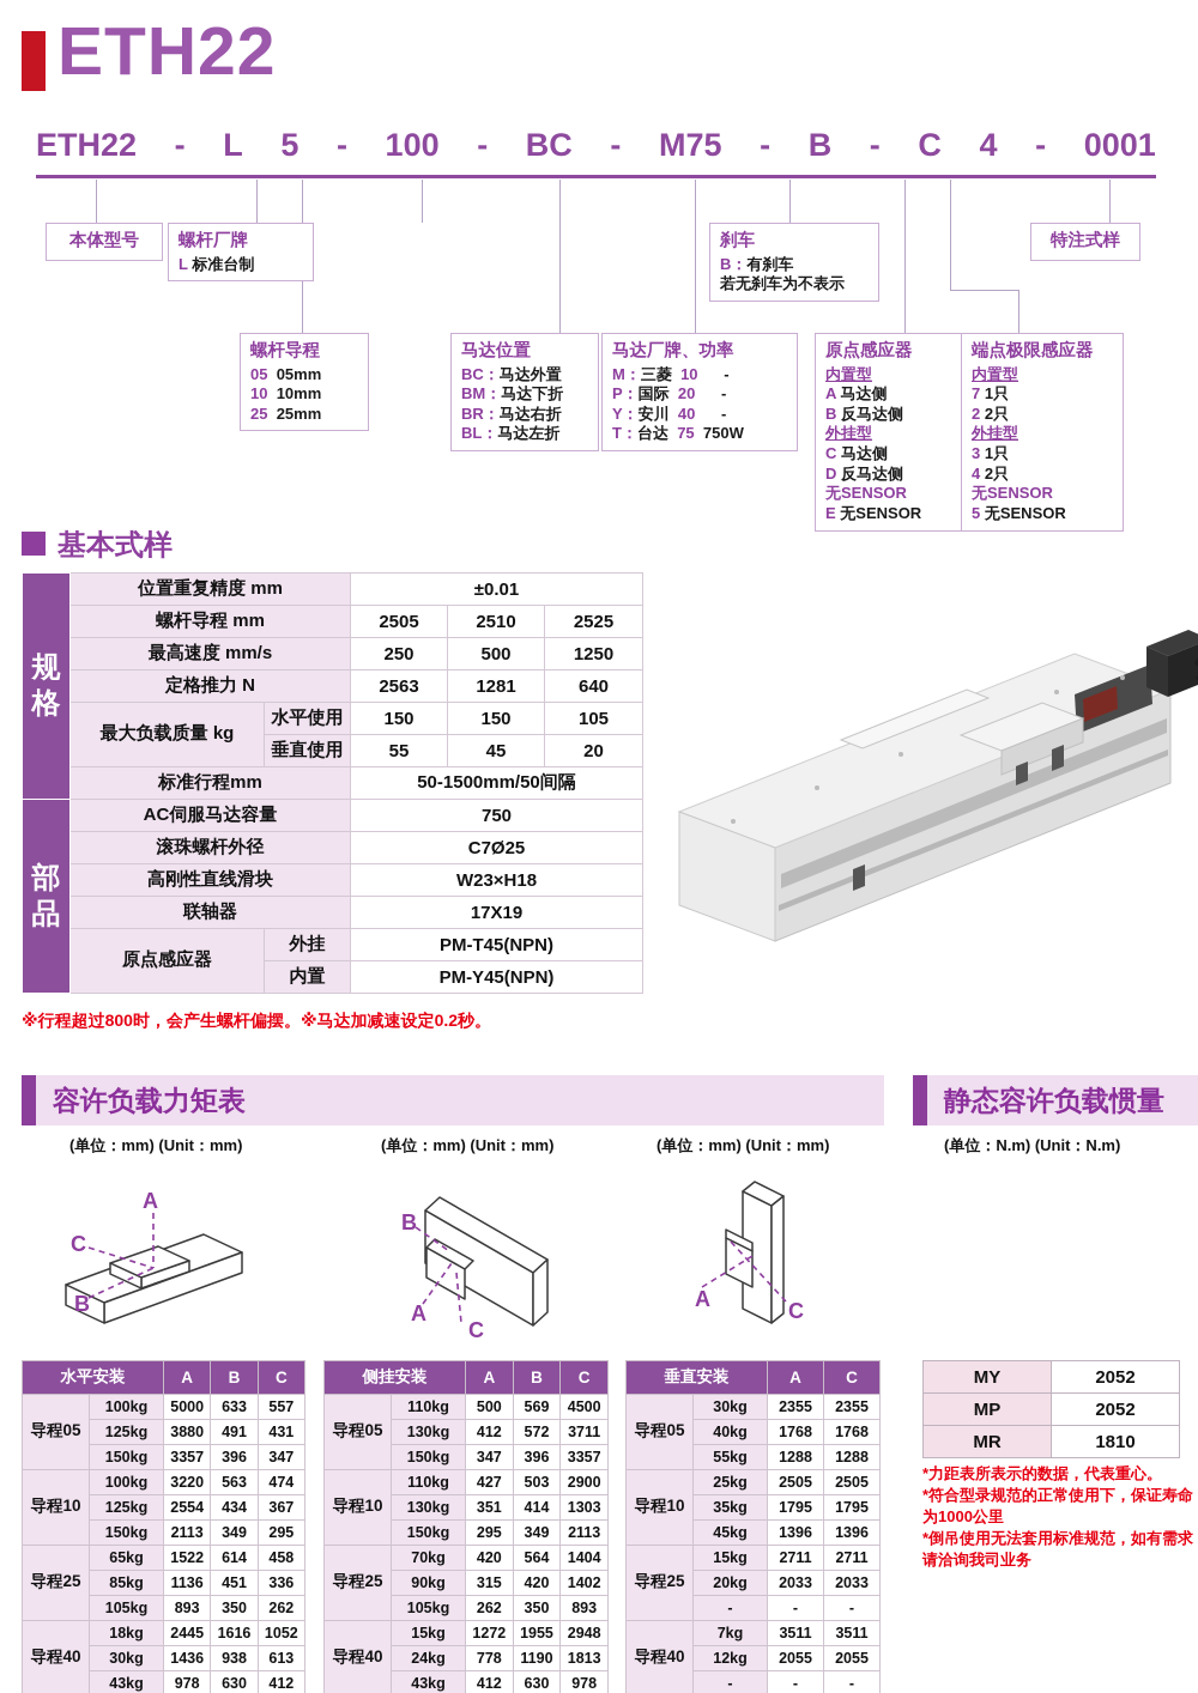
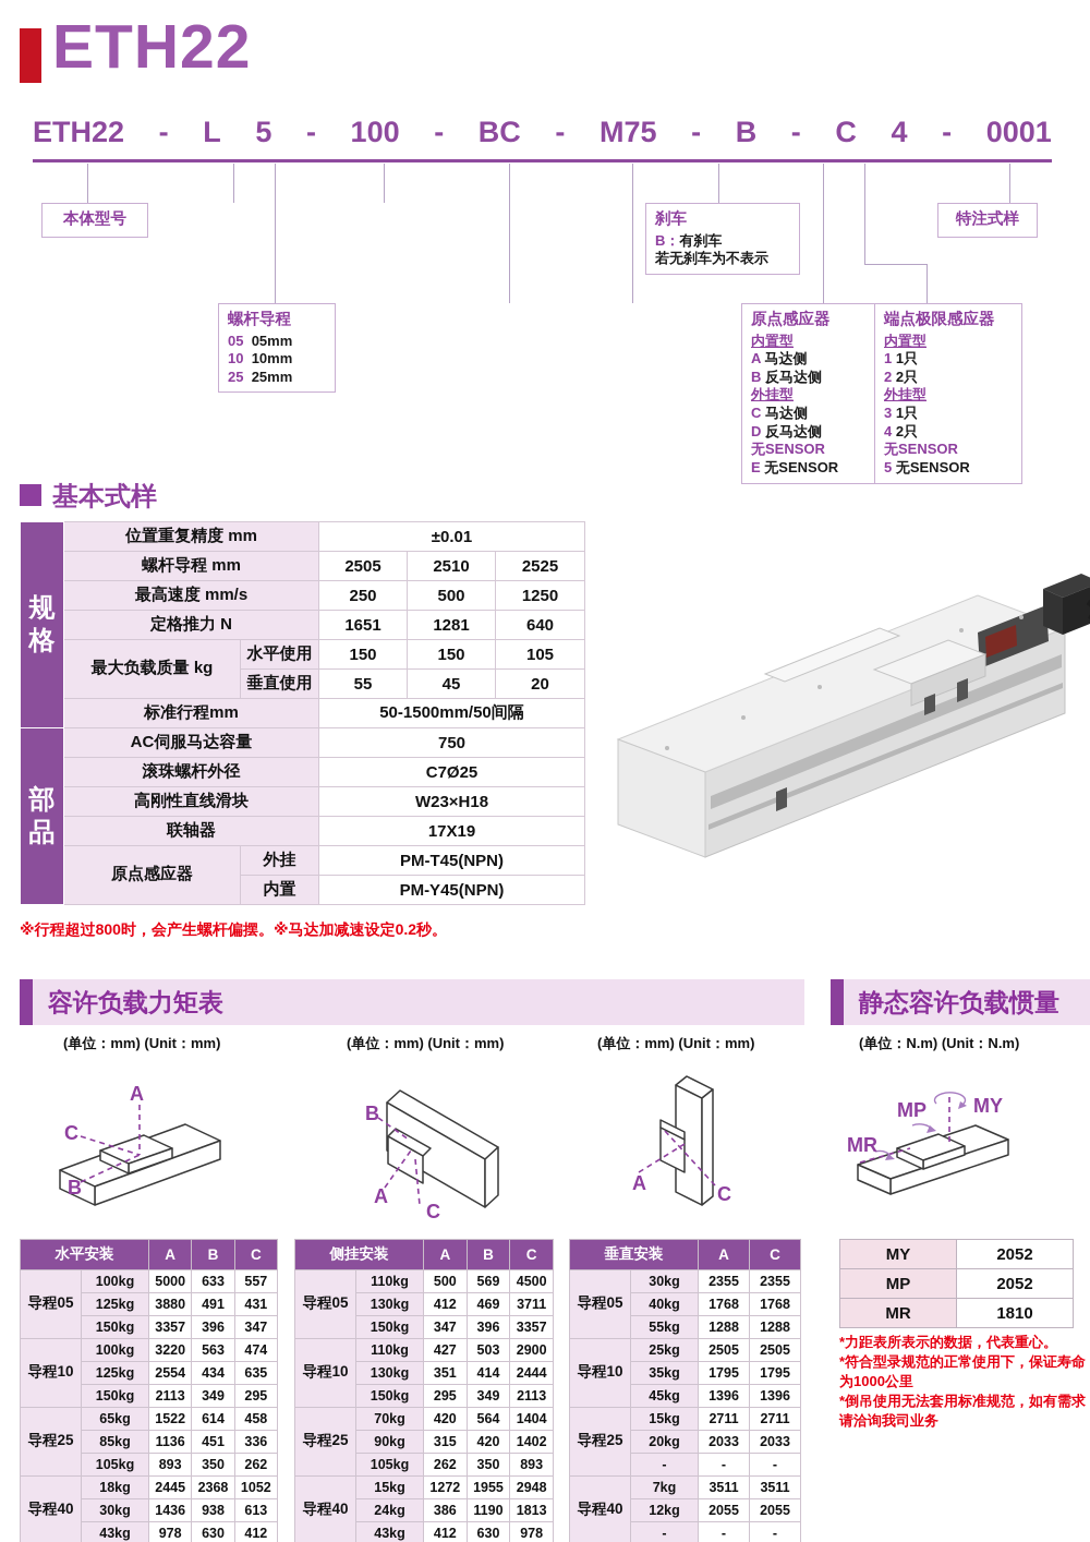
  ETH22
  ETH22
  -
  L
  5
  -
  100
  -
  BC
  -
  M75
  -
  B
  -
  C
  4
  -
  0001
  本体型号
- 螺杆厂牌
- L 标准台制
  刹车
  B：有刹车
  若无刹车为不表示
  特注式样
  螺杆导程
  05 05mm
  10 10mm
  25 25mm
- 马达位置
- BC：马达外置
- BM：马达下折
- BR：马达右折
- BL：马达左折
- 马达厂牌、功率
- M：三菱 10 -
- P：国际 20 -
- Y：安川 40 -
- T：台达 75 750W
  原点感应器
  内置型
  A 马达侧
  B 反马达侧
  外挂型
  C 马达侧
  D 反马达侧
  无SENSOR
  E 无SENSOR
  端点极限感应器
  内置型
- 7 1只
+ 1 1只
  2 2只
  外挂型
  3 1只
  4 2只
  无SENSOR
  5 无SENSOR
  基本式样
  规格	位置重复精度 mm	±0.01
  螺杆导程 mm	2505	2510	2525
  最高速度 mm/s	250	500	1250
- 定格推力 N	2563	1281	640
+ 定格推力 N	1651	1281	640
  最大负载质量 kg	水平使用	150	150	105
  垂直使用	55	45	20
  标准行程mm	50-1500mm/50间隔
  部品	AC伺服马达容量	750
  滚珠螺杆外径	C7Ø25
  高刚性直线滑块	W23×H18
  联轴器	17X19
  原点感应器	外挂	PM-T45(NPN)
  内置	PM-Y45(NPN)
  ※行程超过800时，会产生螺杆偏摆。※马达加减速设定0.2秒。
  容许负载力矩表
  静态容许负载惯量
  (单位：mm) (Unit：mm)
  (单位：mm) (Unit：mm)
  (单位：mm) (Unit：mm)
  (单位：N.m) (Unit：N.m)
  A
  C
  B
  B
  A
  C
  A
  C
+ MY
+ MP
+ MR
  水平安装	A	B	C
  导程05	100kg	5000	633	557
  125kg	3880	491	431
  150kg	3357	396	347
  导程10	100kg	3220	563	474
- 125kg	2554	434	367
+ 125kg	2554	434	635
  150kg	2113	349	295
  导程25	65kg	1522	614	458
  85kg	1136	451	336
  105kg	893	350	262
- 导程40	18kg	2445	1616	1052
+ 导程40	18kg	2445	2368	1052
  30kg	1436	938	613
  43kg	978	630	412
  侧挂安装	A	B	C
  导程05	110kg	500	569	4500
- 130kg	412	572	3711
+ 130kg	412	469	3711
  150kg	347	396	3357
  导程10	110kg	427	503	2900
- 130kg	351	414	1303
+ 130kg	351	414	2444
  150kg	295	349	2113
  导程25	70kg	420	564	1404
  90kg	315	420	1402
  105kg	262	350	893
  导程40	15kg	1272	1955	2948
- 24kg	778	1190	1813
+ 24kg	386	1190	1813
  43kg	412	630	978
  垂直安装	A	C
  导程05	30kg	2355	2355
  40kg	1768	1768
  55kg	1288	1288
  导程10	25kg	2505	2505
  35kg	1795	1795
  45kg	1396	1396
  导程25	15kg	2711	2711
  20kg	2033	2033
  -	-	-
  导程40	7kg	3511	3511
  12kg	2055	2055
  -	-	-
  MY	2052
  MP	2052
  MR	1810
  *力距表所表示的数据，代表重心。
  *符合型录规范的正常使用下，保证寿命为1000公里
  *倒吊使用无法套用标准规范，如有需求请洽询我司业务
